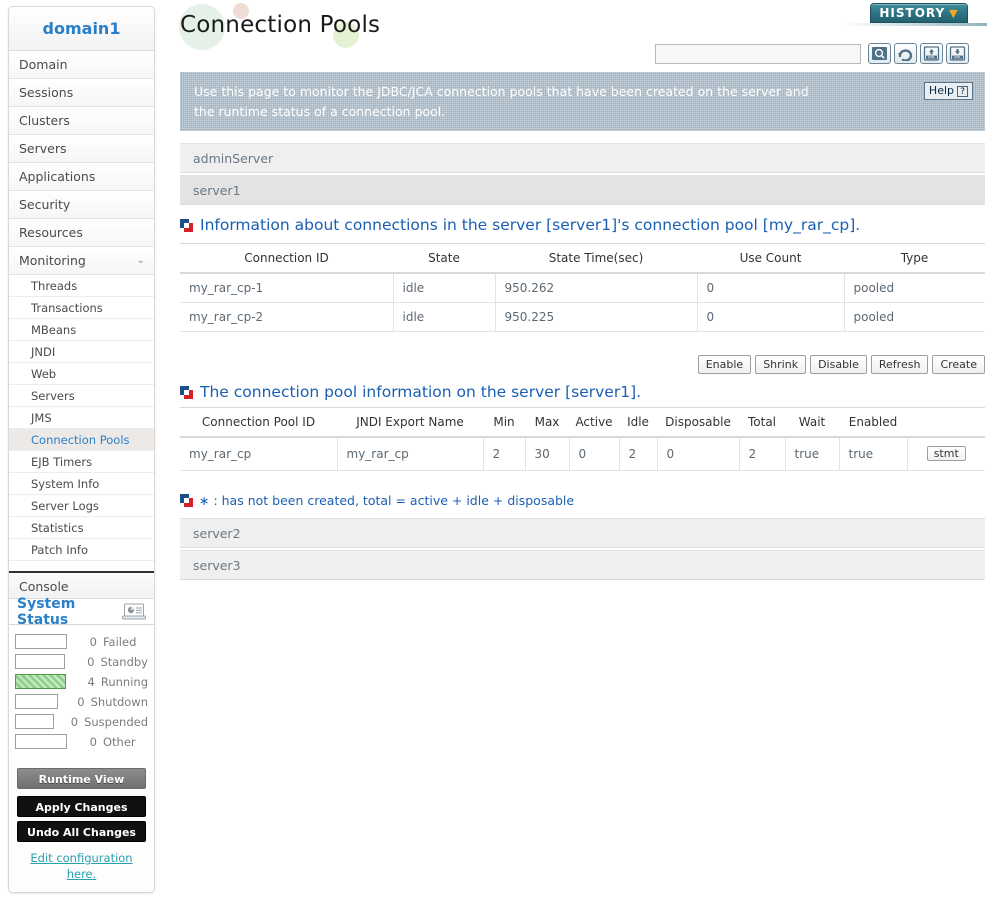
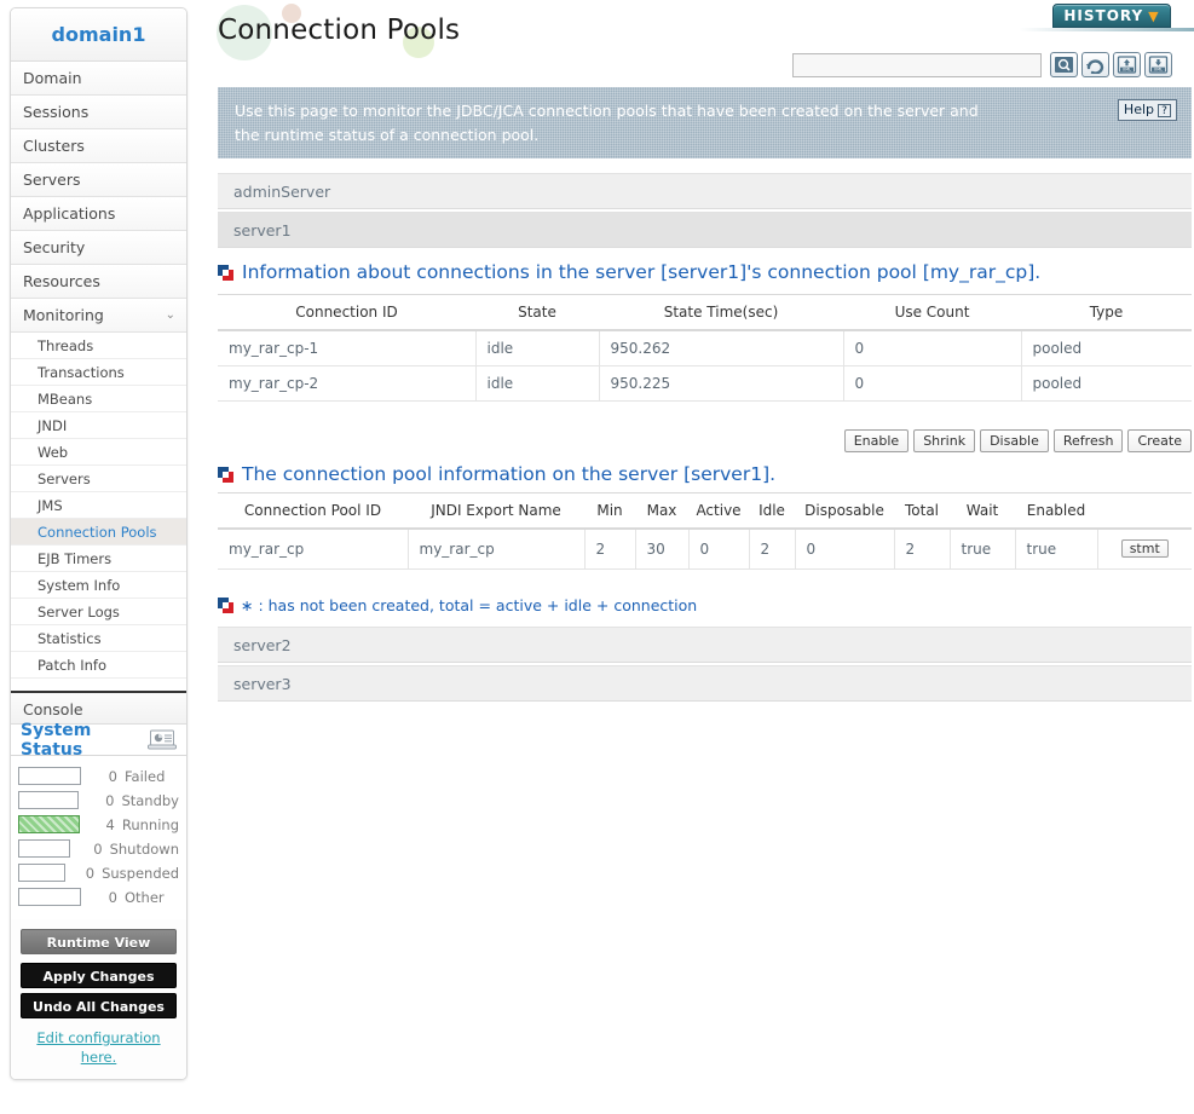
  domain1
  Domain
  Sessions
  Clusters
  Servers
  Applications
  Security
  Resources
  Monitoring
  ⌄
  Threads
  Transactions
  MBeans
  JNDI
  Web
  Servers
  JMS
  Connection Pools
  EJB Timers
  System Info
  Server Logs
  Statistics
  Patch Info
  Console
  System Status
  0
  Failed
  0
  Standby
  4
  Running
  0
  Shutdown
  0
  Suspended
  0
  Other
  Runtime View
  Apply Changes
  Undo All Changes
  Edit configuration
  here.
  Connection Pools
  HISTORY ▼
  Use this page to monitor the JDBC/JCA connection pools that have been created on the server and
  the runtime status of a connection pool.
  Help
  ?
  adminServer
  server1
  Information about connections in the server [server1]'s connection pool [my_rar_cp].
  Connection ID	State	State Time(sec)	Use Count	Type
  my_rar_cp-1	idle	950.262	0	pooled
  my_rar_cp-2	idle	950.225	0	pooled
  Enable
  Shrink
  Disable
  Refresh
  Create
  The connection pool information on the server [server1].
  Connection Pool ID	JNDI Export Name	Min	Max	Active	Idle	Disposable	Total	Wait	Enabled
  my_rar_cp	my_rar_cp	2	30	0	2	0	2	true	true	stmt
- ∗ : has not been created, total = active + idle + disposable
+ ∗ : has not been created, total = active + idle + connection
  server2
  server3
